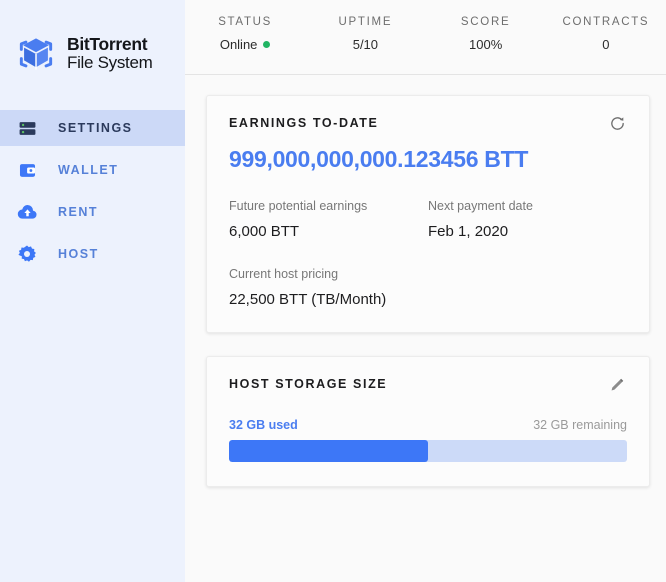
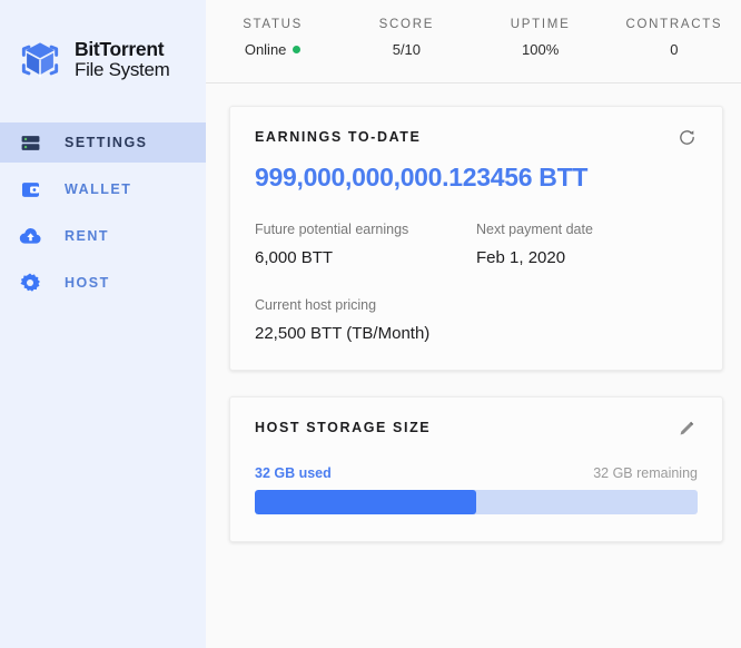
  BitTorrent
  File System
  SETTINGS
  WALLET
  RENT
  HOST
  STATUS
  Online
- UPTIME
+ SCORE
  5/10
- SCORE
+ UPTIME
  100%
  CONTRACTS
  0
  EARNINGS TO-DATE
  999,000,000,000.123456 BTT
  Future potential earnings
  6,000 BTT
  Next payment date
  Feb 1, 2020
  Current host pricing
  22,500 BTT (TB/Month)
  HOST STORAGE SIZE
  32 GB used
  32 GB remaining
